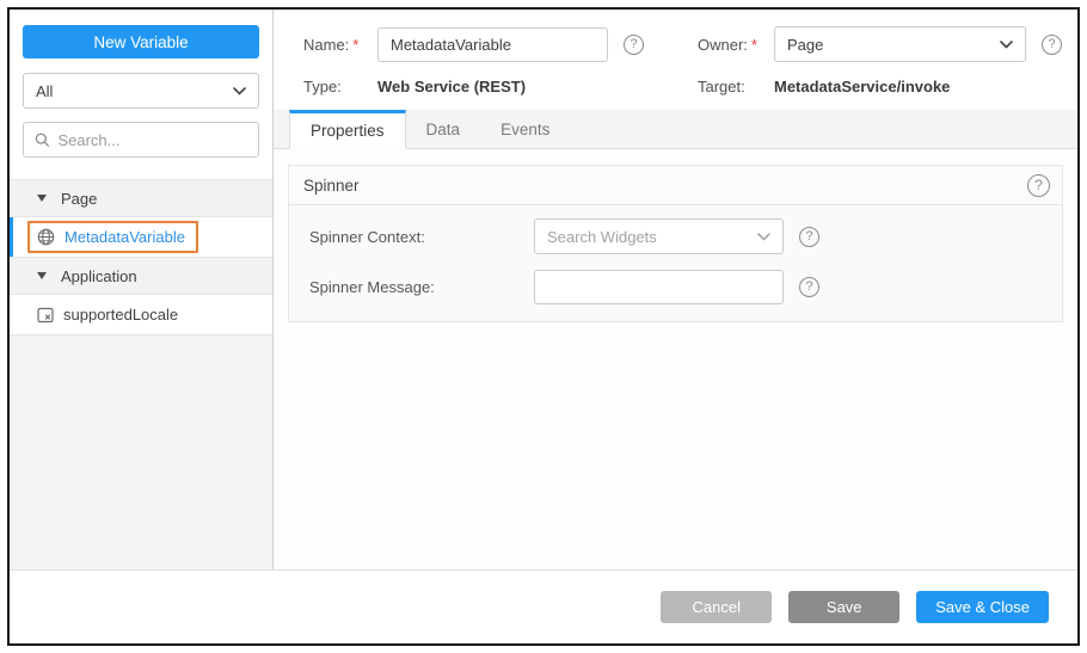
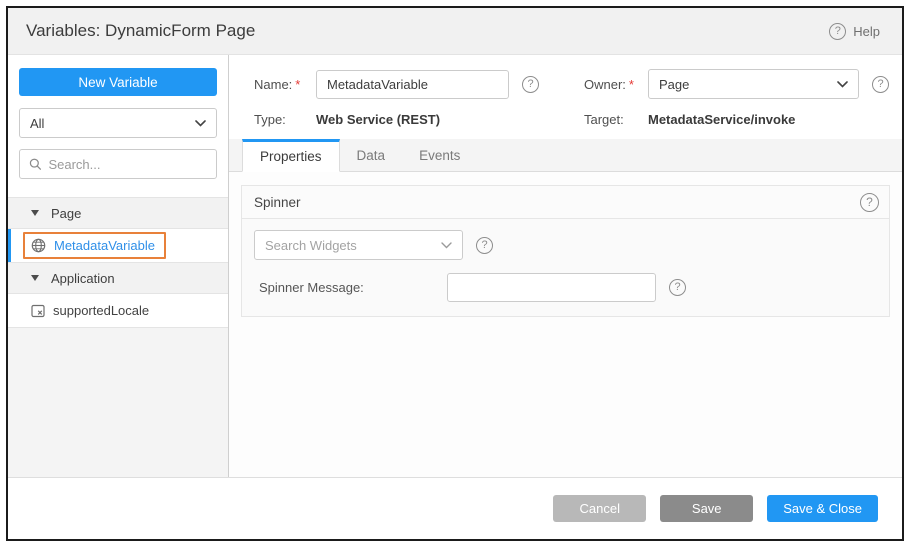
+ Variables: DynamicForm Page
+ Help
  New Variable
  All
  Search...
  Page
  MetadataVariable
  Application
  supportedLocale
  Name: *
  MetadataVariable
  Owner: *
  Page
  Type:
  Web Service (REST)
  Target:
  MetadataService/invoke
  Properties
  Data
  Events
  Spinner
- Spinner Context:
  Search Widgets
  Spinner Message:
  Cancel
  Save
  Save & Close
